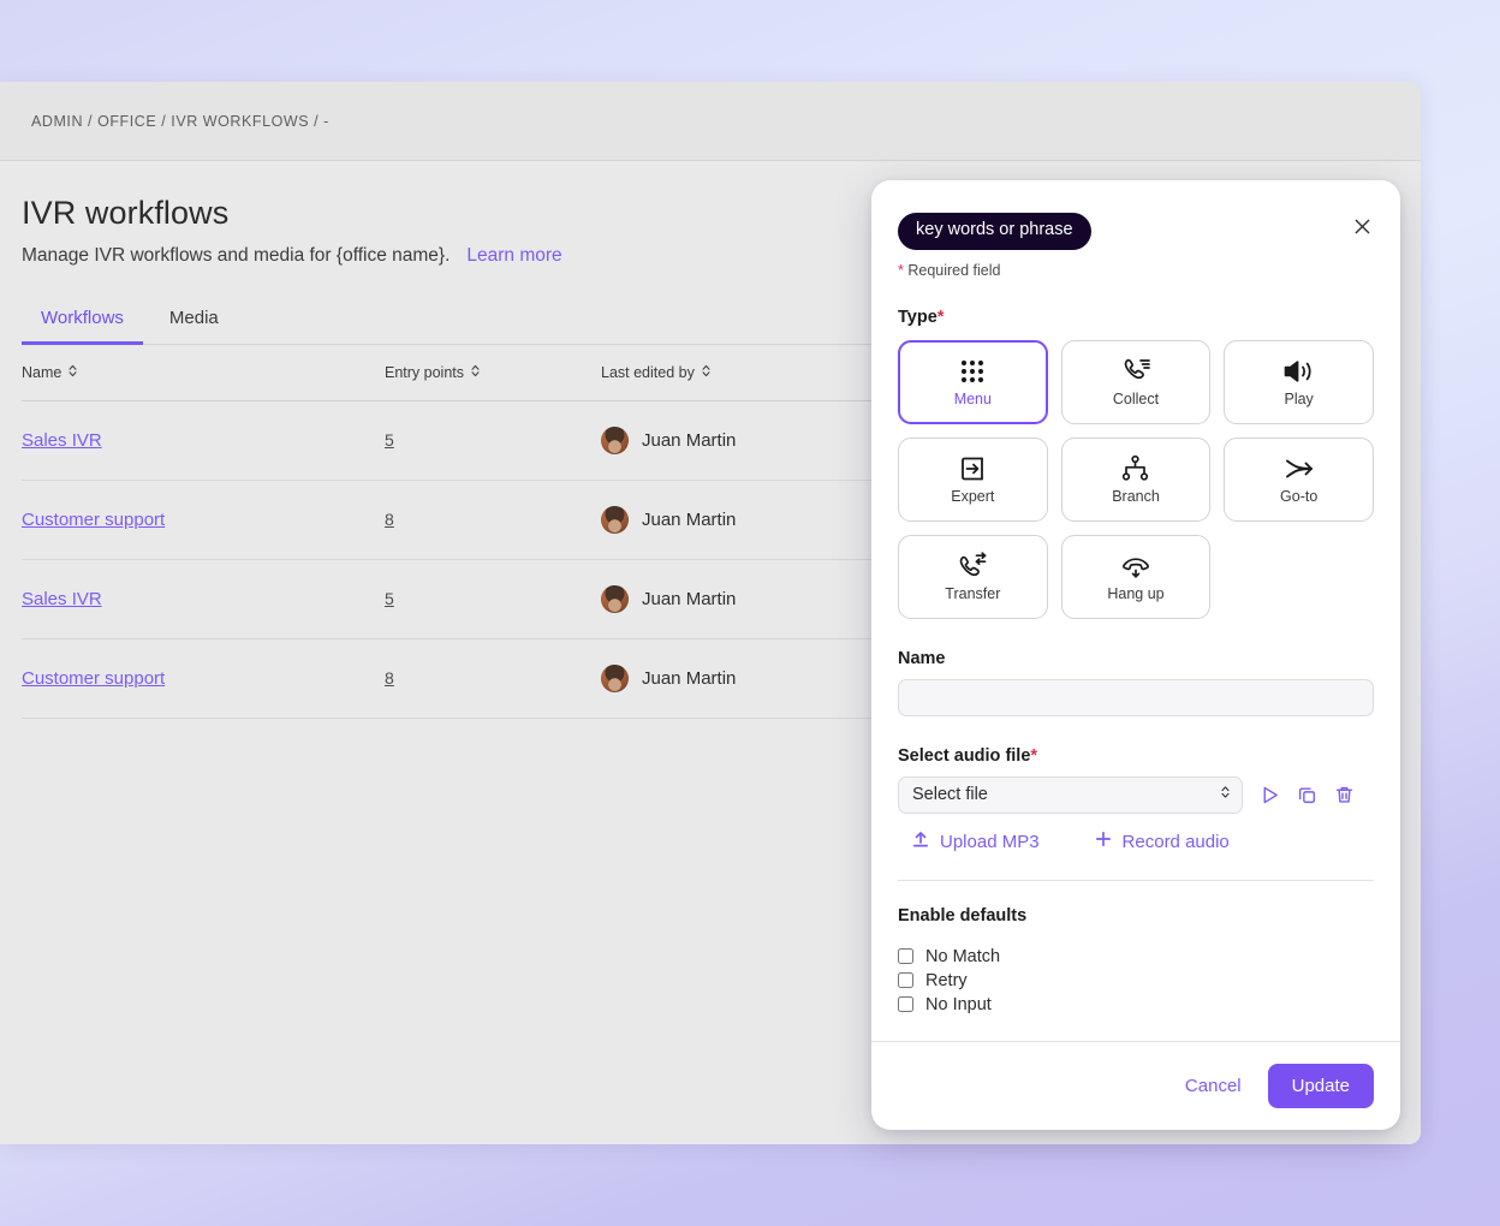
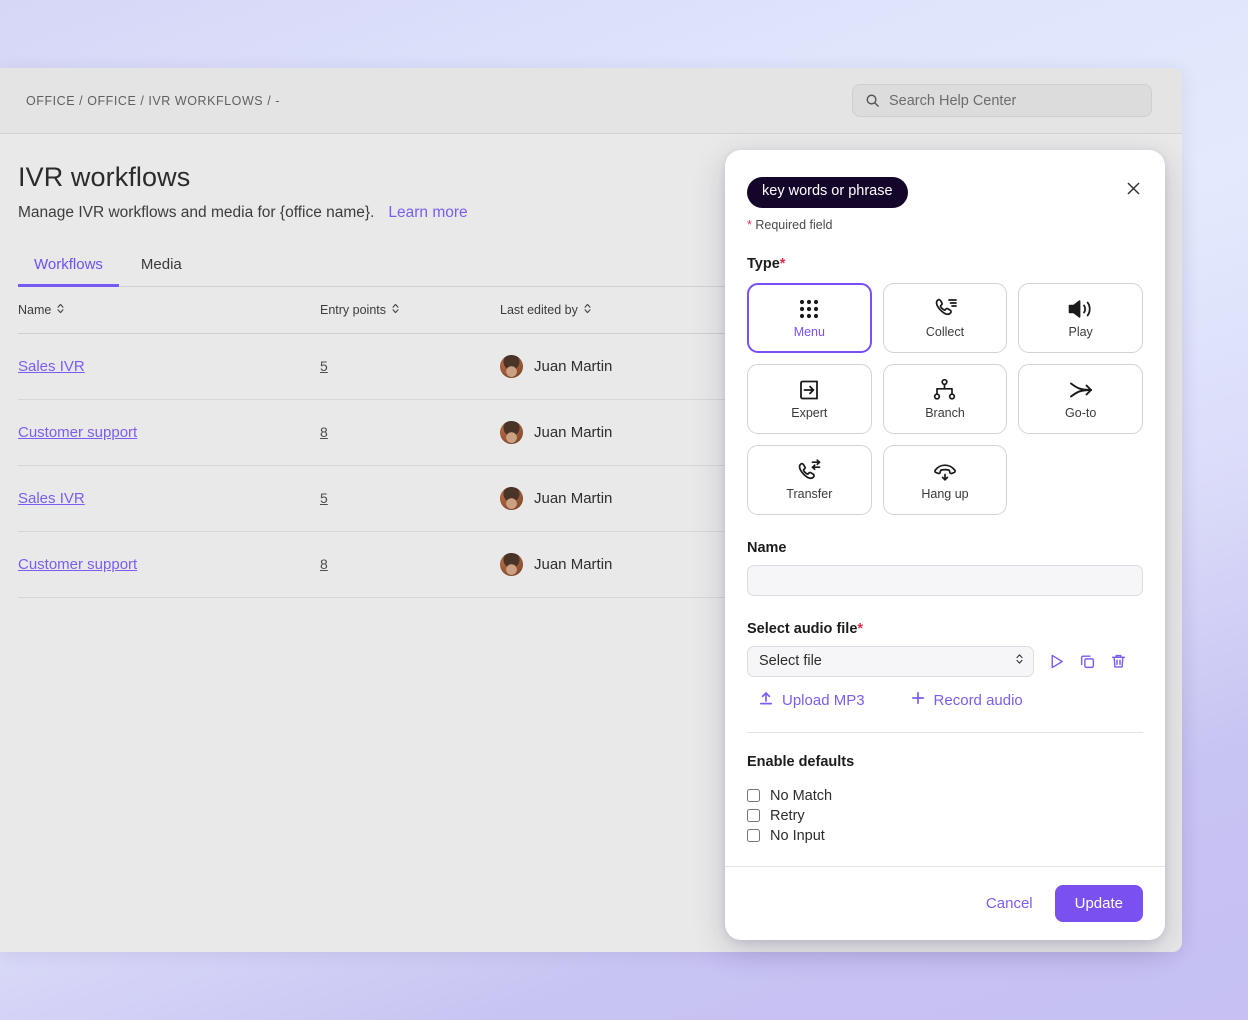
- ADMIN / OFFICE / IVR WORKFLOWS / -
+ OFFICE / OFFICE / IVR WORKFLOWS / -
+ Search Help Center
  IVR workflows
  Manage IVR workflows and media for {office name}.
  Learn more
  Workflows
  Media
  Name	Entry points	Last edited by
  Sales IVR	5	Juan Martin
  Customer support	8	Juan Martin
  Sales IVR	5	Juan Martin
  Customer support	8	Juan Martin
  key words or phrase
  * Required field
  Type*
  Menu
  Collect
  Play
  Expert
  Branch
  Go-to
  Transfer
  Hang up
  Name
  Select audio file*
  Select file
  Upload MP3
  Record audio
  Enable defaults
  No Match
  Retry
  No Input
  Cancel
  Update
